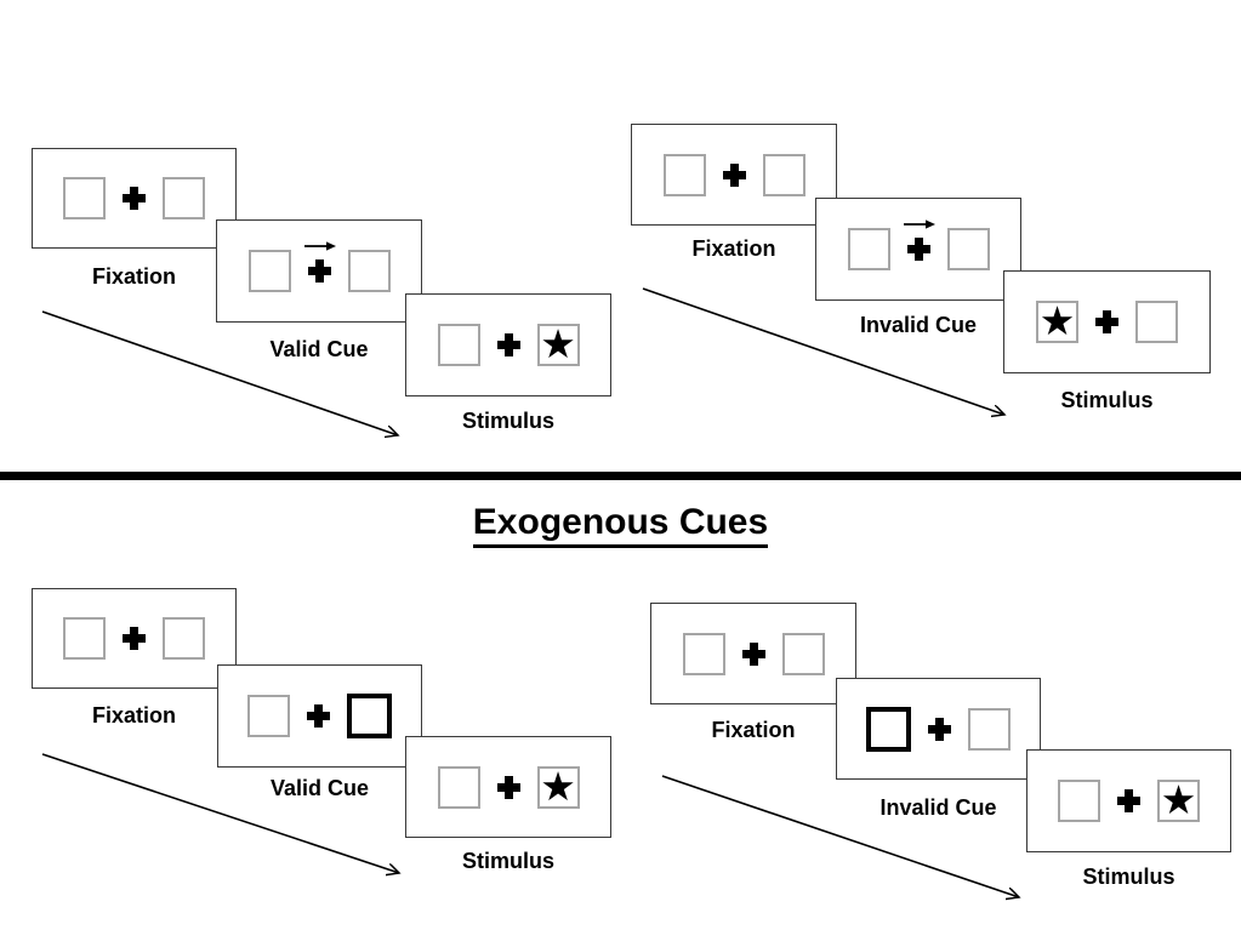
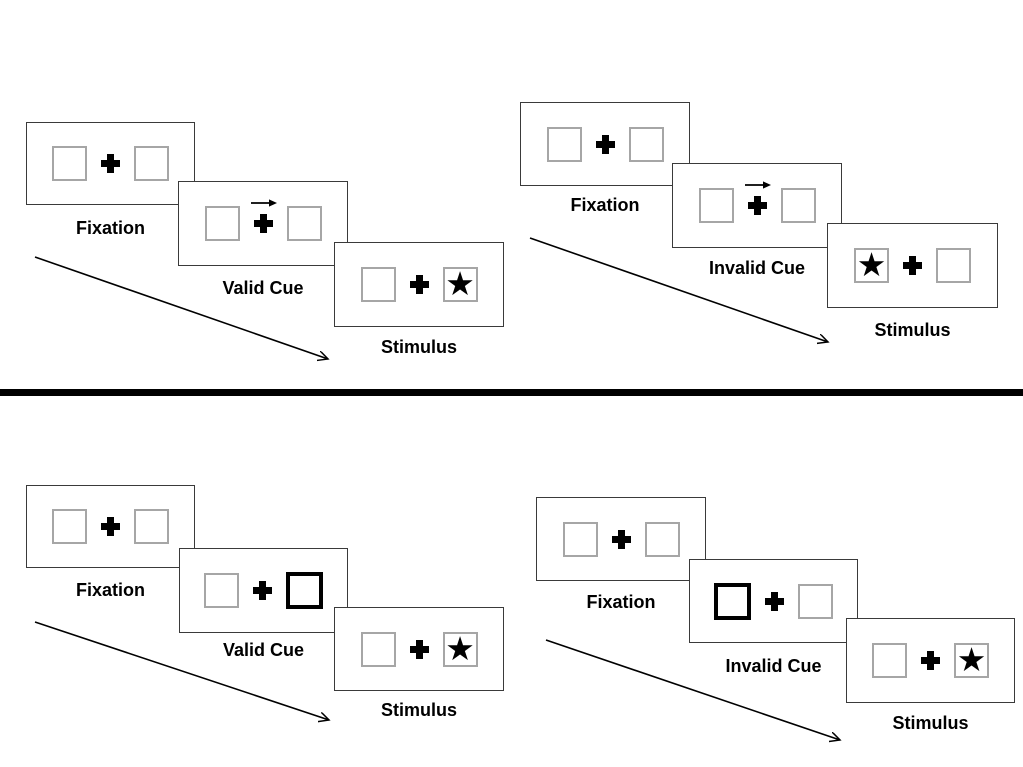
- Exogenous Cues
  Fixation
  Valid Cue
  ★
  Stimulus
  Fixation
  Invalid Cue
  ★
  Stimulus
  Fixation
  Valid Cue
  ★
  Stimulus
  Fixation
  Invalid Cue
  ★
  Stimulus
